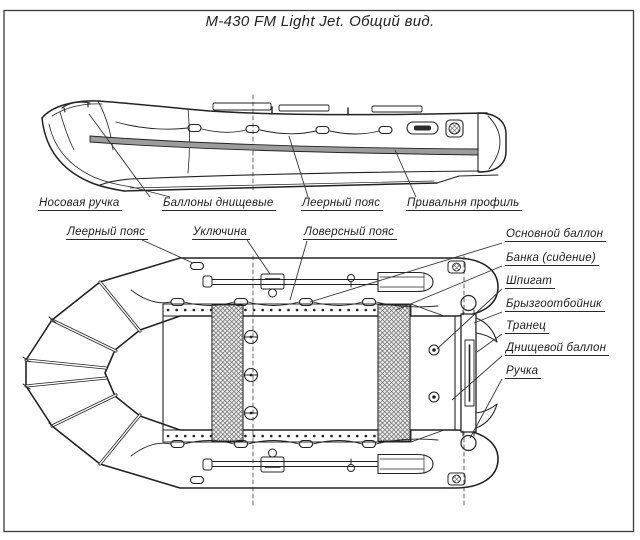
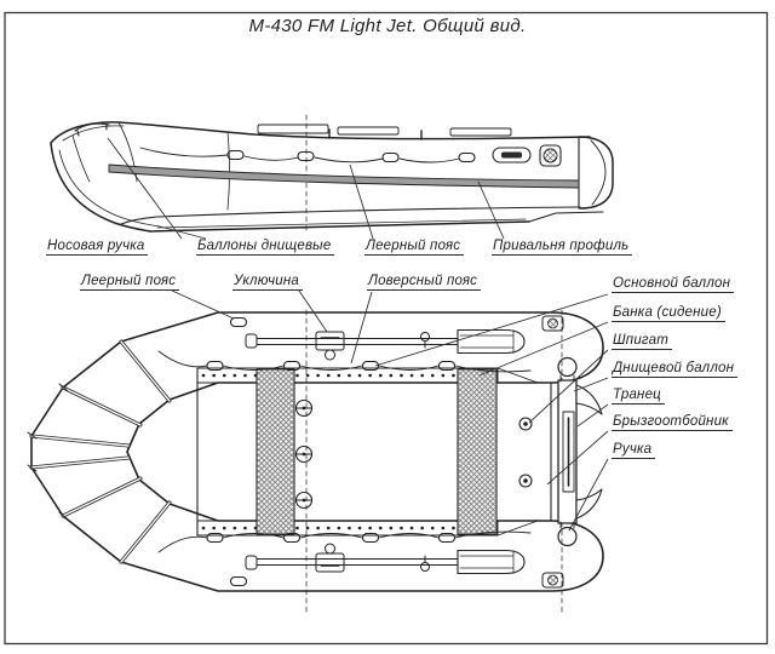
  М-430 FM Light Jet. Общий вид.
  Носовая ручка
  Баллоны днищевые
  Леерный пояс
  Привальня профиль
  Леерный пояс
  Уключина
  Ловерсный пояс
  Основной баллон
  Банка (сидение)
  Шпигат
- Брызгоотбойник
+ Днищевой баллон
  Транец
- Днищевой баллон
+ Брызгоотбойник
  Ручка
